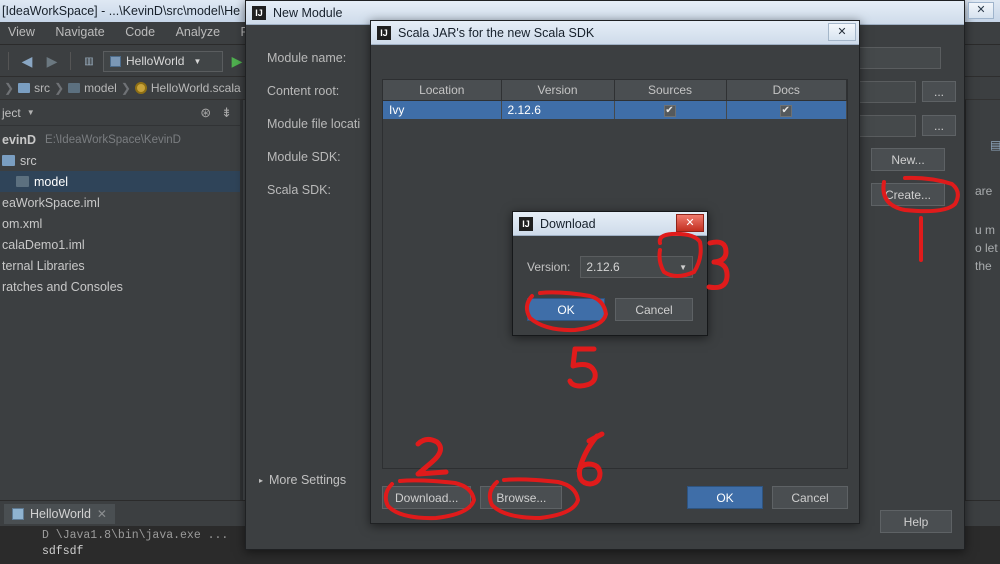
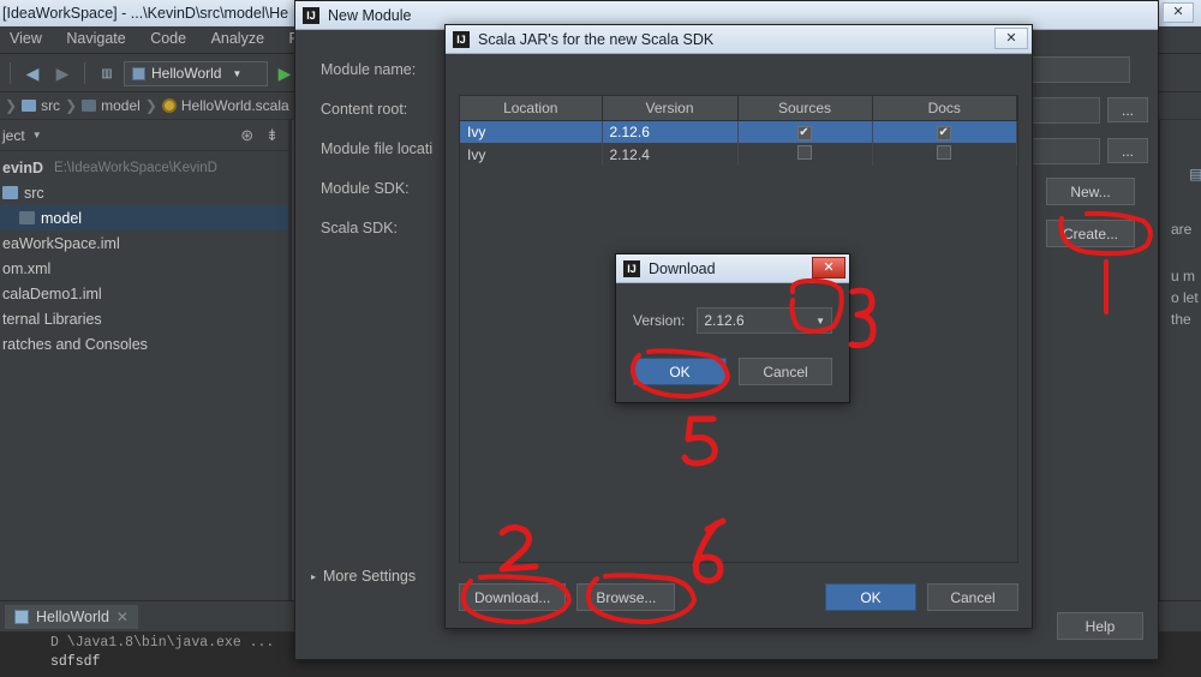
  [IdeaWorkSpace] - ...\KevinD\src\model\He
  View Navigate Code Analyze
  ◀
  ▶
  ▥
  HelloWorld
  ▼
  ▶
  ❯
  src
  ❯
  model
  ❯
  HelloWorld.scala
  ject
  ▼
  ⊛
  ⇟
  evinD
  E:\IdeaWorkSpace\KevinD
  src
  model
  eaWorkSpace.iml
  om.xml
  calaDemo1.iml
  ternal Libraries
  ratches and Consoles
  HelloWorld
  ✕
  D \Java1.8\bin\java.exe ...
  sdfsdf
  IJ
  New Module
  Module name:
  Content root:
  Module file locati
  Module SDK:
  Scala SDK:
  ...
  ...
  New...
  Create...
  ▸
  More Settings
  Help
  ✕
  are
  u m
  o let
  the
  ▤
  IJ
  Scala JAR's for the new Scala SDK
  ✕
  Location	Version	Sources	Docs
  Ivy	2.12.6	✔	✔
+ Ivy	2.12.4
  Download...
  Browse...
  OK
  Cancel
  IJ
  Download
  ✕
  Version:
  2.12.6
  ▼
  OK
  Cancel
